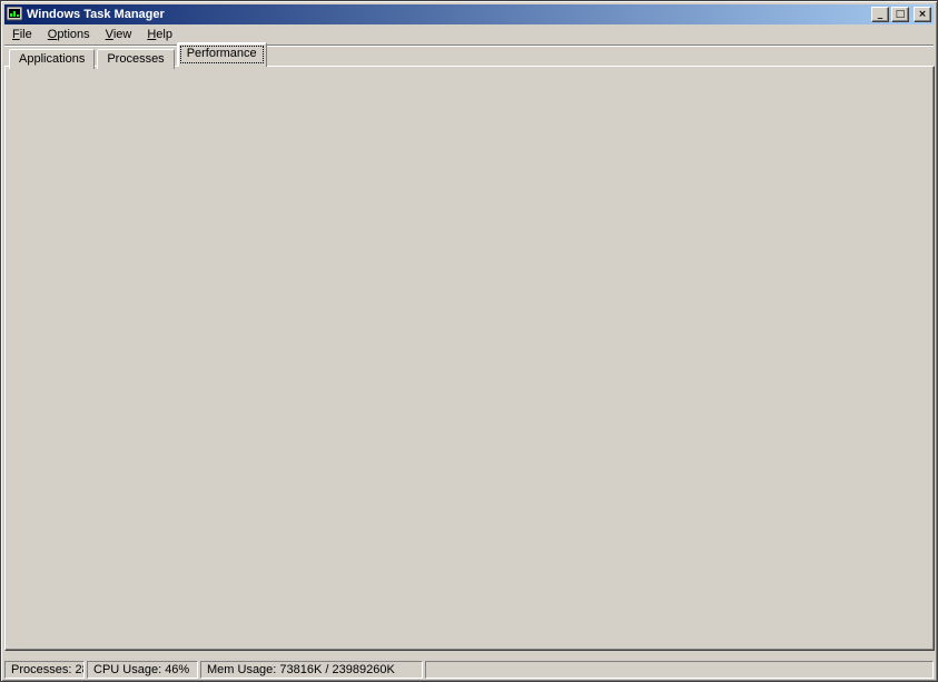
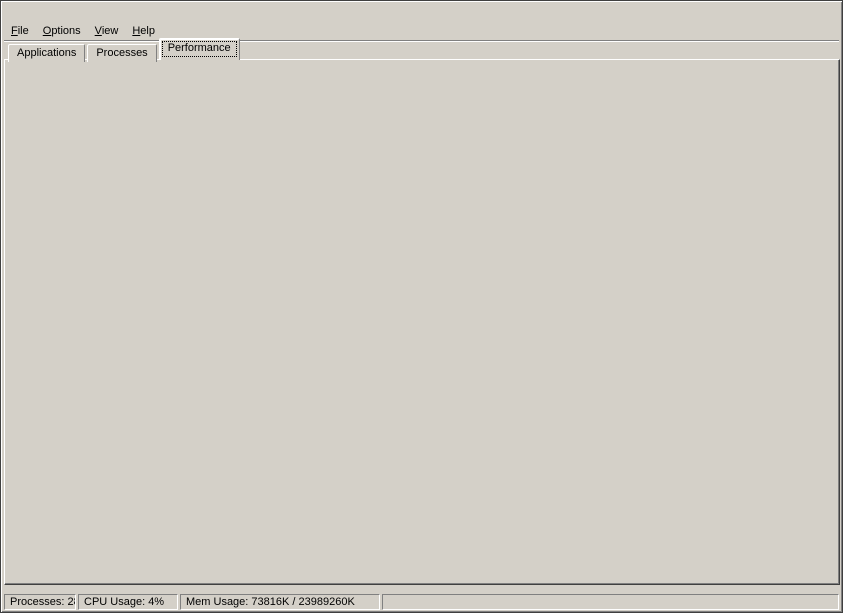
- Windows Task Manager
- _
- □
- ×
  File
  Options
  View
  Help
  Applications
  Processes
  Performance
  Processes: 2
- CPU Usage: 46%
+ CPU Usage: 4%
  Mem Usage: 73816K / 23989260K
